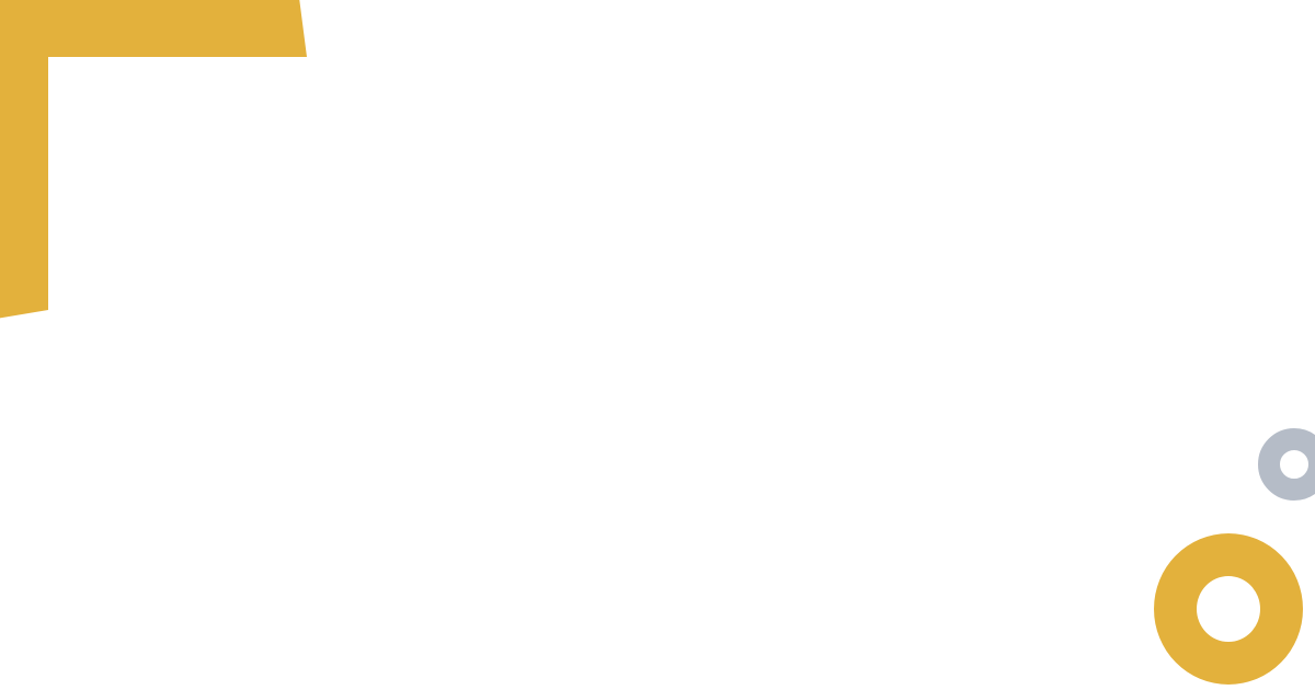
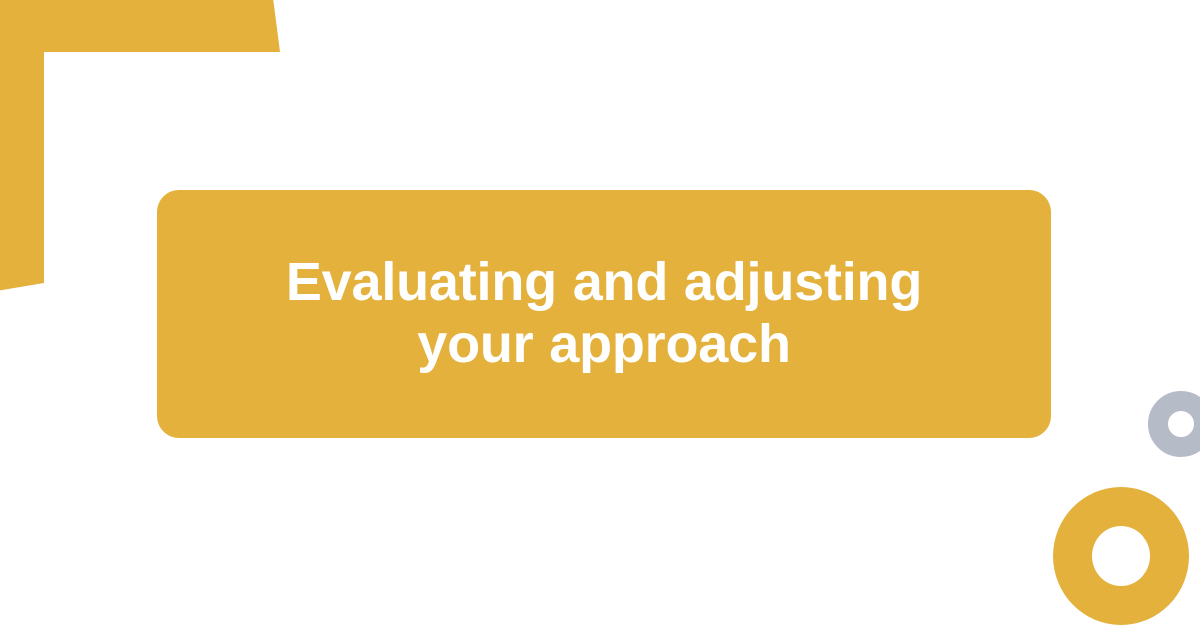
+ Evaluating and adjusting your approach
